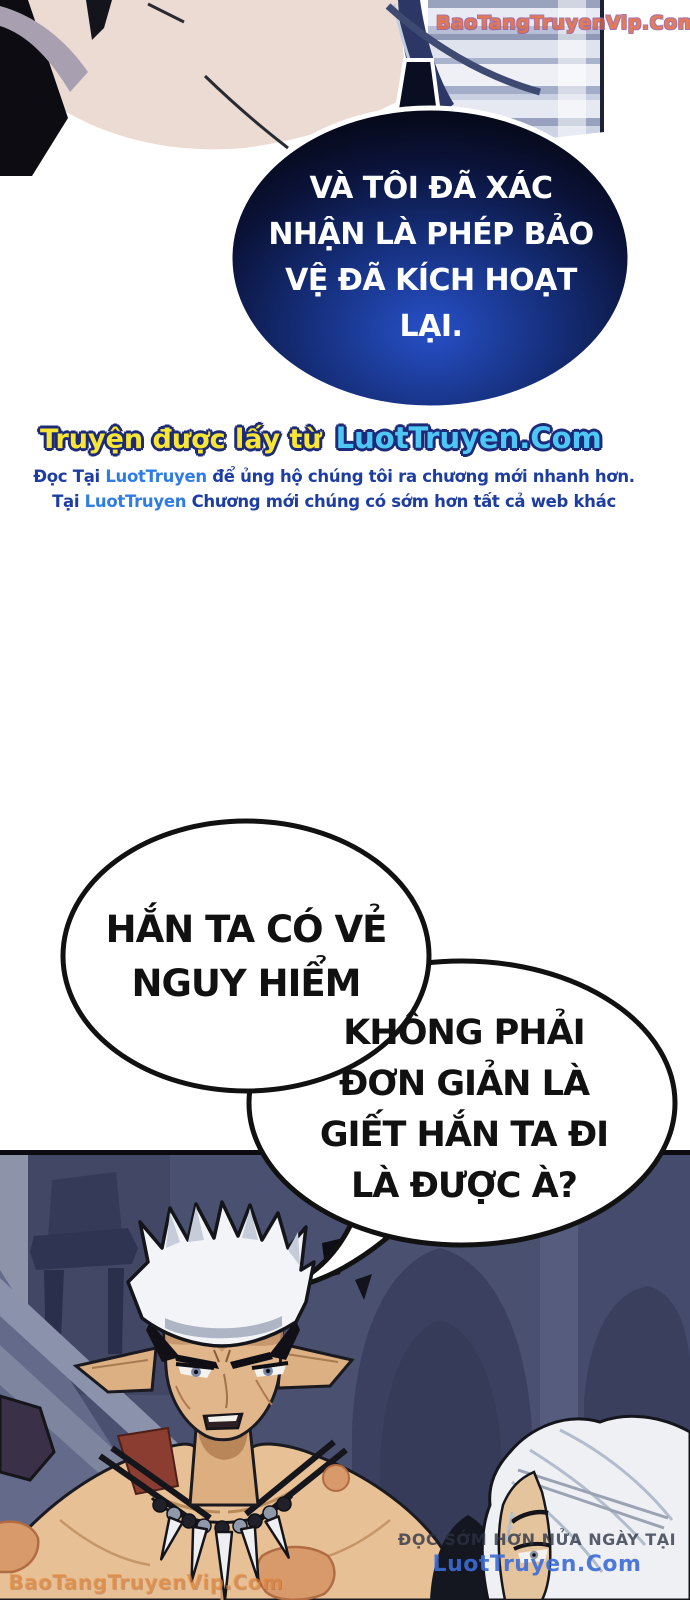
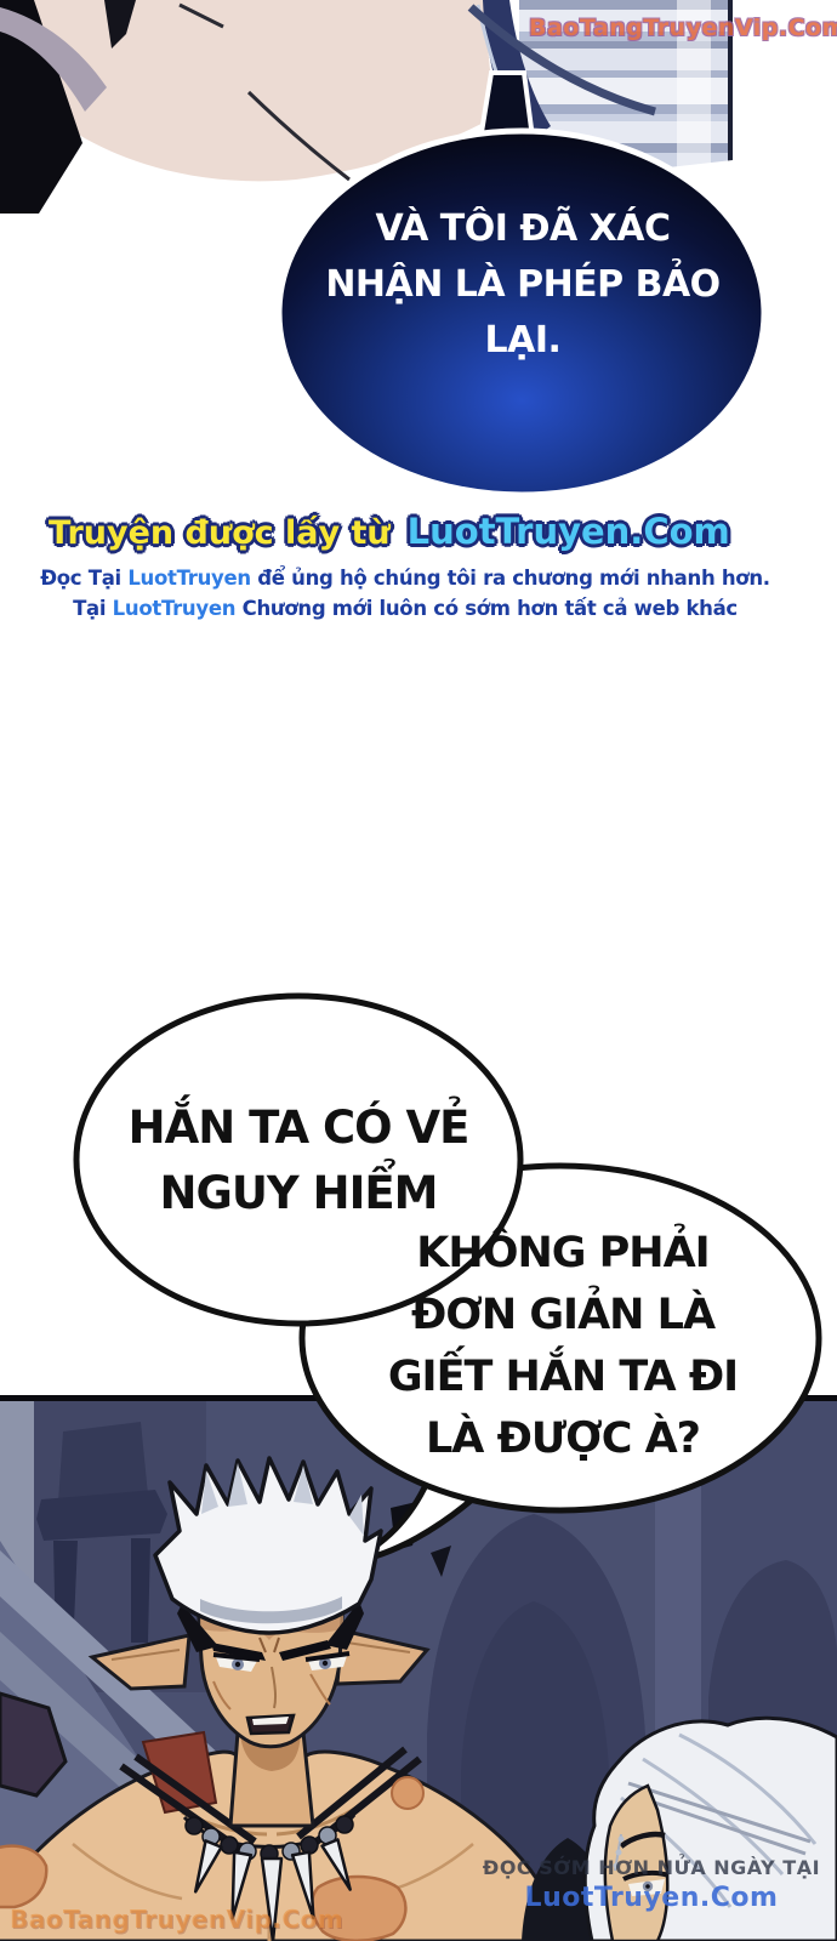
  BaoTangTruyenVip.Com
  VÀ TÔI ĐÃ XÁC
  NHẬN LÀ PHÉP BẢO
- VỆ ĐÃ KÍCH HOẠT
  LẠI.
  Truyện được lấy từ LuotTruyen.Com
  Đọc Tại LuotTruyen để ủng hộ chúng tôi ra chương mới nhanh hơn.
- Tại LuotTruyen Chương mới chúng có sớm hơn tất cả web khác
+ Tại LuotTruyen Chương mới luôn có sớm hơn tất cả web khác
  HẮN TA CÓ VẺ
  NGUY HIỂM
  KHÔNG PHẢI
  ĐƠN GIẢN LÀ
  GIẾT HẮN TA ĐI
  LÀ ĐƯỢC À?
  BaoTangTruyenVip.Com
  ĐỌC SỚM HƠN NỬA NGÀY TẠI
  LuotTruyen.Com
